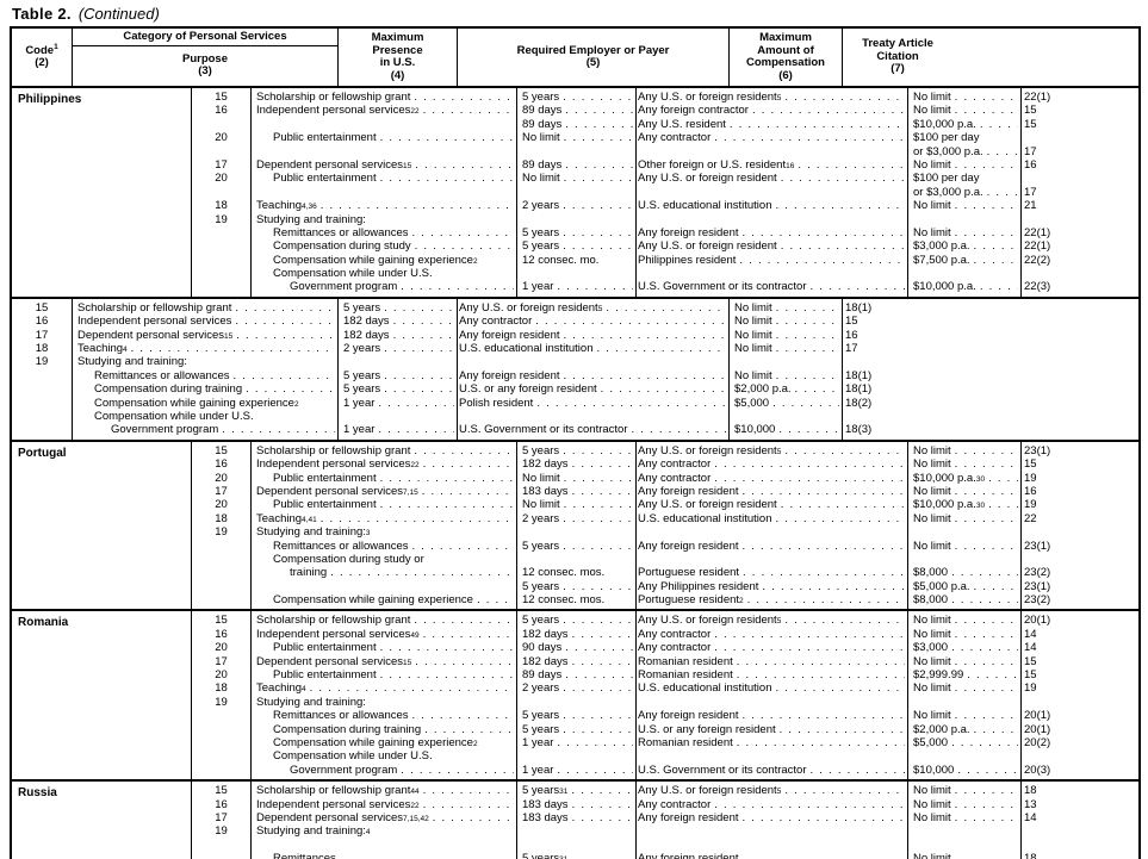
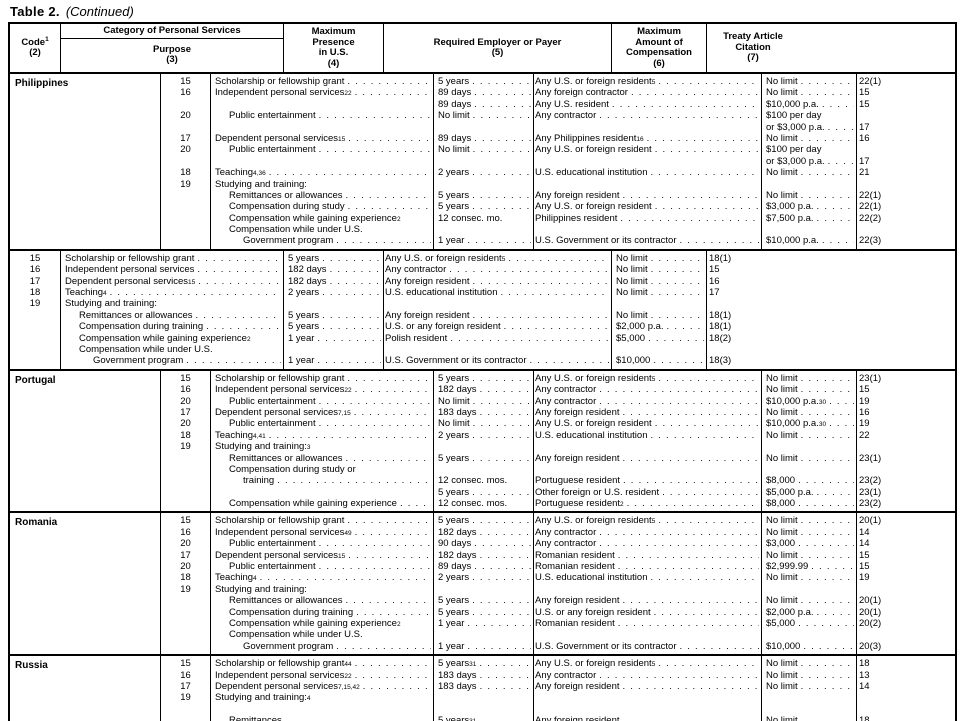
  Table 2. (Continued)
  Code
  (2)
  Category of Personal Services
  Purpose
  (3)
  Maximum
  Presence
  in U.S.
  (4)
  Required Employer or Payer
  (5)
  Maximum
  Amount of
  Compensation
  (6)
  Treaty Article
  Citation
  (7)
  Philippines
  15
  16
  20
  17
  20
  18
  19
  Scholarship or fellowship grant
  Independent personal services
  Public entertainment
  Dependent personal services
  Public entertainment
  Teaching
  Studying and training:
  Remittances or allowances
  Compensation during study
  Compensation while gaining experience
  Compensation while under U.S.
  Government program
  5 years
  89 days
  89 days
  No limit
  89 days
  No limit
  2 years
  5 years
  5 years
  12 consec. mo.
  1 year
  Any U.S. or foreign resident
  Any foreign contractor
  Any U.S. resident
  Any contractor
- Other foreign or U.S. resident
+ Any Philippines resident
  Any U.S. or foreign resident
  U.S. educational institution
  Any foreign resident
  Any U.S. or foreign resident
  Philippines resident
  U.S. Government or its contractor
  No limit
  No limit
  $10,000 p.a.
  $100 per day
  or $3,000 p.a.
  No limit
  $100 per day
  or $3,000 p.a.
  No limit
  No limit
  $3,000 p.a.
  $7,500 p.a.
  $10,000 p.a.
  22(1)
  15
  15
  17
  16
  17
  21
  22(1)
  22(1)
  22(2)
  22(3)
  15
  16
  17
  18
  19
  Scholarship or fellowship grant
  Independent personal services
  Dependent personal services
  Teaching
  Studying and training:
  Remittances or allowances
  Compensation during training
  Compensation while gaining experience
  Compensation while under U.S.
  Government program
  5 years
  182 days
  182 days
  2 years
  5 years
  5 years
  1 year
  1 year
  Any U.S. or foreign resident
  Any contractor
  Any foreign resident
  U.S. educational institution
  Any foreign resident
  U.S. or any foreign resident
  Polish resident
  U.S. Government or its contractor
  No limit
  No limit
  No limit
  No limit
  No limit
  $2,000 p.a.
  $5,000
  $10,000
  18(1)
  15
  16
  17
  18(1)
  18(1)
  18(2)
  18(3)
  Portugal
  15
  16
  20
  17
  20
  18
  19
  Scholarship or fellowship grant
  Independent personal services
  Public entertainment
  Dependent personal services
  Public entertainment
  Teaching
  Studying and training:
  Remittances or allowances
  Compensation during study or
  training
  Compensation while gaining experience
  5 years
  182 days
  No limit
  183 days
  No limit
  2 years
  5 years
  12 consec. mos.
  5 years
  12 consec. mos.
  Any U.S. or foreign resident
  Any contractor
  Any contractor
  Any foreign resident
  Any U.S. or foreign resident
  U.S. educational institution
  Any foreign resident
  Portuguese resident
- Any Philippines resident
+ Other foreign or U.S. resident
  Portuguese resident
  No limit
  No limit
  $10,000 p.a.
  No limit
  $10,000 p.a.
  No limit
  No limit
  $8,000
  $5,000 p.a.
  $8,000
  23(1)
  15
  19
  16
  19
  22
  23(1)
  23(2)
  23(1)
  23(2)
  Romania
  15
  16
  20
  17
  20
  18
  19
  Scholarship or fellowship grant
  Independent personal services
  Public entertainment
  Dependent personal services
  Public entertainment
  Teaching
  Studying and training:
  Remittances or allowances
  Compensation during training
  Compensation while gaining experience
  Compensation while under U.S.
  Government program
  5 years
  182 days
  90 days
  182 days
  89 days
  2 years
  5 years
  5 years
  1 year
  1 year
  Any U.S. or foreign resident
  Any contractor
  Any contractor
  Romanian resident
  Romanian resident
  U.S. educational institution
  Any foreign resident
  U.S. or any foreign resident
  Romanian resident
  U.S. Government or its contractor
  No limit
  No limit
  $3,000
  No limit
  $2,999.99
  No limit
  No limit
  $2,000 p.a.
  $5,000
  $10,000
  20(1)
  14
  14
  15
  15
  19
  20(1)
  20(1)
  20(2)
  20(3)
  Russia
  15
  16
  17
  19
  Scholarship or fellowship grant
  Independent personal services
  Dependent personal services
  Studying and training:
  5 years
  183 days
  183 days
  Any U.S. or foreign resident
  Any contractor
  Any foreign resident
  No limit
  No limit
  No limit
  18
  13
  14
